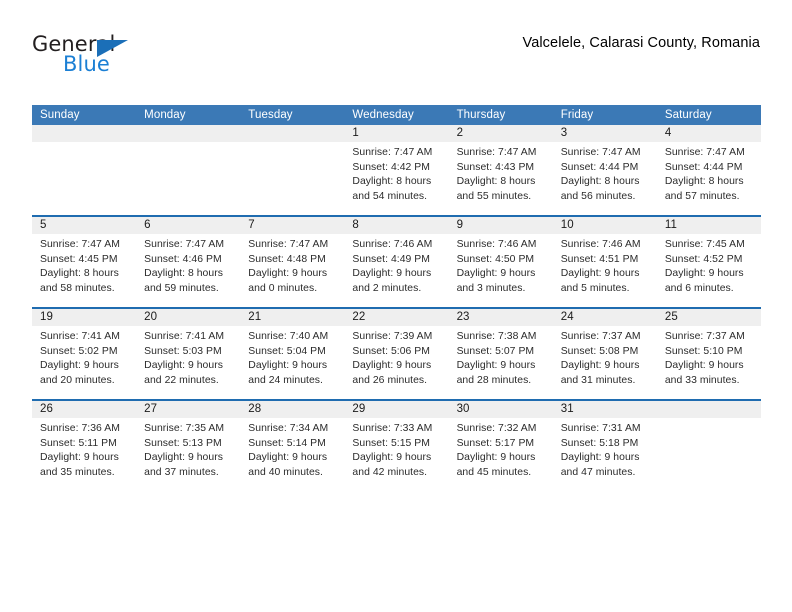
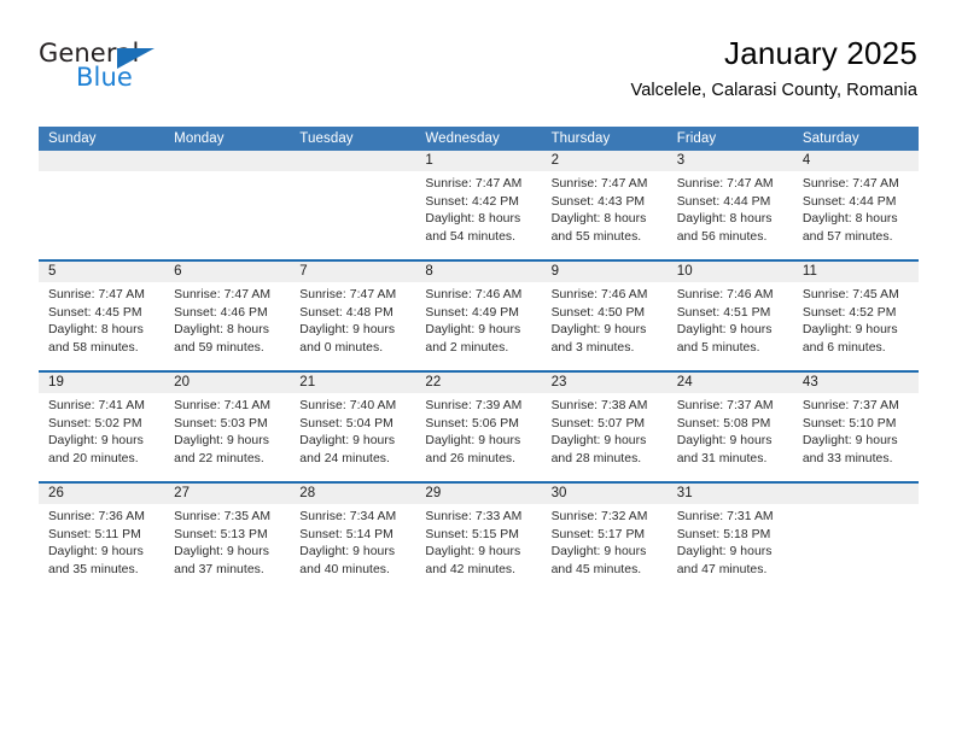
  General
  Blue
+ January 2025
  Valcelele, Calarasi County, Romania
  Sunday	Monday	Tuesday	Wednesday	Thursday	Friday	Saturday
  			1Sunrise: 7:47 AMSunset: 4:42 PMDaylight: 8 hoursand 54 minutes.	2Sunrise: 7:47 AMSunset: 4:43 PMDaylight: 8 hoursand 55 minutes.	3Sunrise: 7:47 AMSunset: 4:44 PMDaylight: 8 hoursand 56 minutes.	4Sunrise: 7:47 AMSunset: 4:44 PMDaylight: 8 hoursand 57 minutes.
  5Sunrise: 7:47 AMSunset: 4:45 PMDaylight: 8 hoursand 58 minutes.	6Sunrise: 7:47 AMSunset: 4:46 PMDaylight: 8 hoursand 59 minutes.	7Sunrise: 7:47 AMSunset: 4:48 PMDaylight: 9 hoursand 0 minutes.	8Sunrise: 7:46 AMSunset: 4:49 PMDaylight: 9 hoursand 2 minutes.	9Sunrise: 7:46 AMSunset: 4:50 PMDaylight: 9 hoursand 3 minutes.	10Sunrise: 7:46 AMSunset: 4:51 PMDaylight: 9 hoursand 5 minutes.	11Sunrise: 7:45 AMSunset: 4:52 PMDaylight: 9 hoursand 6 minutes.
- 19Sunrise: 7:41 AMSunset: 5:02 PMDaylight: 9 hoursand 20 minutes.	20Sunrise: 7:41 AMSunset: 5:03 PMDaylight: 9 hoursand 22 minutes.	21Sunrise: 7:40 AMSunset: 5:04 PMDaylight: 9 hoursand 24 minutes.	22Sunrise: 7:39 AMSunset: 5:06 PMDaylight: 9 hoursand 26 minutes.	23Sunrise: 7:38 AMSunset: 5:07 PMDaylight: 9 hoursand 28 minutes.	24Sunrise: 7:37 AMSunset: 5:08 PMDaylight: 9 hoursand 31 minutes.	25Sunrise: 7:37 AMSunset: 5:10 PMDaylight: 9 hoursand 33 minutes.
+ 19Sunrise: 7:41 AMSunset: 5:02 PMDaylight: 9 hoursand 20 minutes.	20Sunrise: 7:41 AMSunset: 5:03 PMDaylight: 9 hoursand 22 minutes.	21Sunrise: 7:40 AMSunset: 5:04 PMDaylight: 9 hoursand 24 minutes.	22Sunrise: 7:39 AMSunset: 5:06 PMDaylight: 9 hoursand 26 minutes.	23Sunrise: 7:38 AMSunset: 5:07 PMDaylight: 9 hoursand 28 minutes.	24Sunrise: 7:37 AMSunset: 5:08 PMDaylight: 9 hoursand 31 minutes.	43Sunrise: 7:37 AMSunset: 5:10 PMDaylight: 9 hoursand 33 minutes.
  26Sunrise: 7:36 AMSunset: 5:11 PMDaylight: 9 hoursand 35 minutes.	27Sunrise: 7:35 AMSunset: 5:13 PMDaylight: 9 hoursand 37 minutes.	28Sunrise: 7:34 AMSunset: 5:14 PMDaylight: 9 hoursand 40 minutes.	29Sunrise: 7:33 AMSunset: 5:15 PMDaylight: 9 hoursand 42 minutes.	30Sunrise: 7:32 AMSunset: 5:17 PMDaylight: 9 hoursand 45 minutes.	31Sunrise: 7:31 AMSunset: 5:18 PMDaylight: 9 hoursand 47 minutes.
